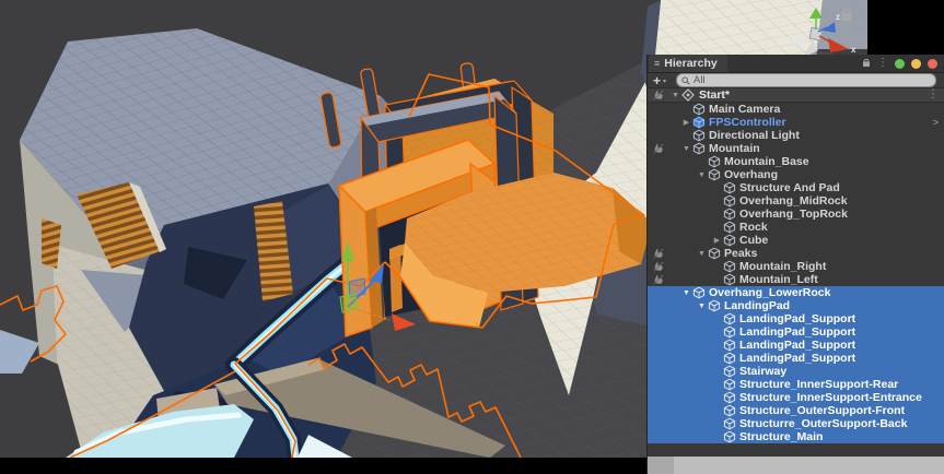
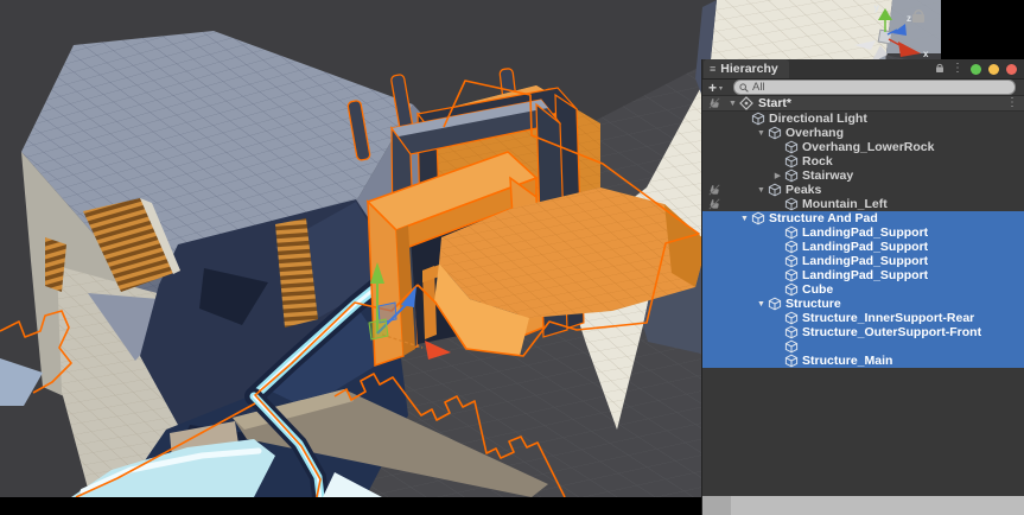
  y
  z
  x
  ≡
  Hierarchy
  ⋮
  +
  All
  Start*
  ⋮
- Main Camera
- FPSController
- >
  Directional Light
- Mountain
- Mountain_Base
  Overhang
- Structure And Pad
+ Overhang_LowerRock
- Overhang_MidRock
- Overhang_TopRock
  Rock
- Cube
+ Stairway
  Peaks
- Mountain_Right
  Mountain_Left
- Overhang_LowerRock
+ Structure And Pad
- LandingPad
  LandingPad_Support
  LandingPad_Support
  LandingPad_Support
  LandingPad_Support
- Stairway
+ Cube
+ Structure
  Structure_InnerSupport-Rear
- Structure_InnerSupport-Entrance
  Structure_OuterSupport-Front
- Structurre_OuterSupport-Back
  Structure_Main
